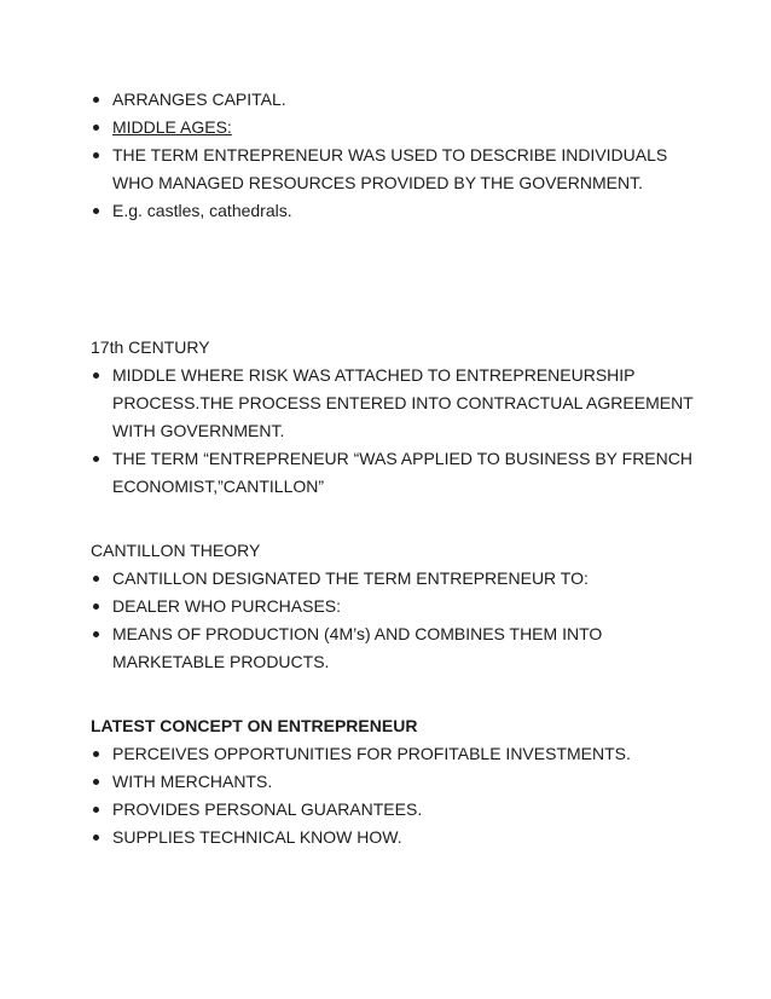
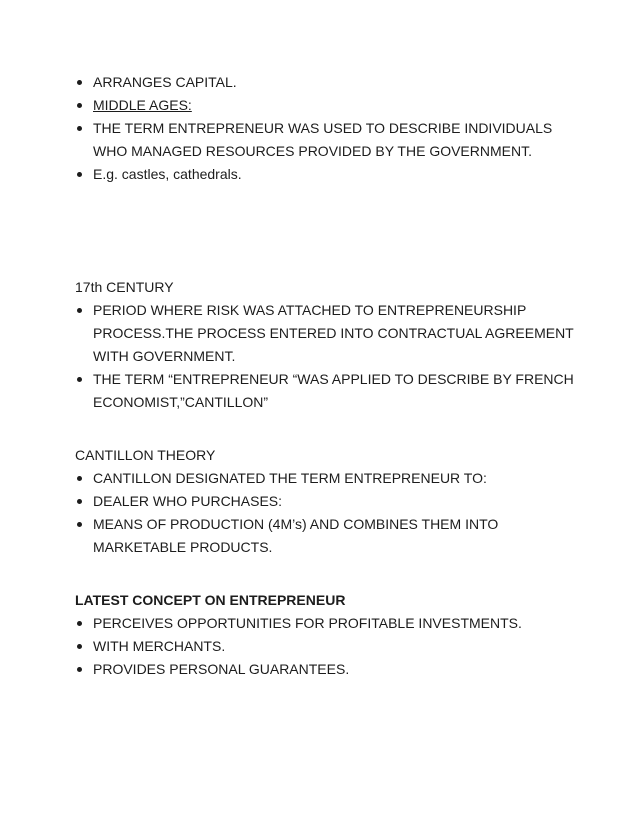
  ARRANGES CAPITAL.
  MIDDLE AGES:
  THE TERM ENTREPRENEUR WAS USED TO DESCRIBE INDIVIDUALS WHO MANAGED RESOURCES PROVIDED BY THE GOVERNMENT.
  E.g. castles, cathedrals.
  17th CENTURY
- MIDDLE WHERE RISK WAS ATTACHED TO ENTREPRENEURSHIP PROCESS.THE PROCESS ENTERED INTO CONTRACTUAL AGREEMENT WITH GOVERNMENT.
+ PERIOD WHERE RISK WAS ATTACHED TO ENTREPRENEURSHIP PROCESS.THE PROCESS ENTERED INTO CONTRACTUAL AGREEMENT WITH GOVERNMENT.
- THE TERM “ENTREPRENEUR “WAS APPLIED TO BUSINESS BY FRENCH ECONOMIST,”CANTILLON”
+ THE TERM “ENTREPRENEUR “WAS APPLIED TO DESCRIBE BY FRENCH ECONOMIST,”CANTILLON”
  CANTILLON THEORY
  CANTILLON DESIGNATED THE TERM ENTREPRENEUR TO:
  DEALER WHO PURCHASES:
  MEANS OF PRODUCTION (4M’s) AND COMBINES THEM INTO MARKETABLE PRODUCTS.
  LATEST CONCEPT ON ENTREPRENEUR
  PERCEIVES OPPORTUNITIES FOR PROFITABLE INVESTMENTS.
  WITH MERCHANTS.
  PROVIDES PERSONAL GUARANTEES.
- SUPPLIES TECHNICAL KNOW HOW.
